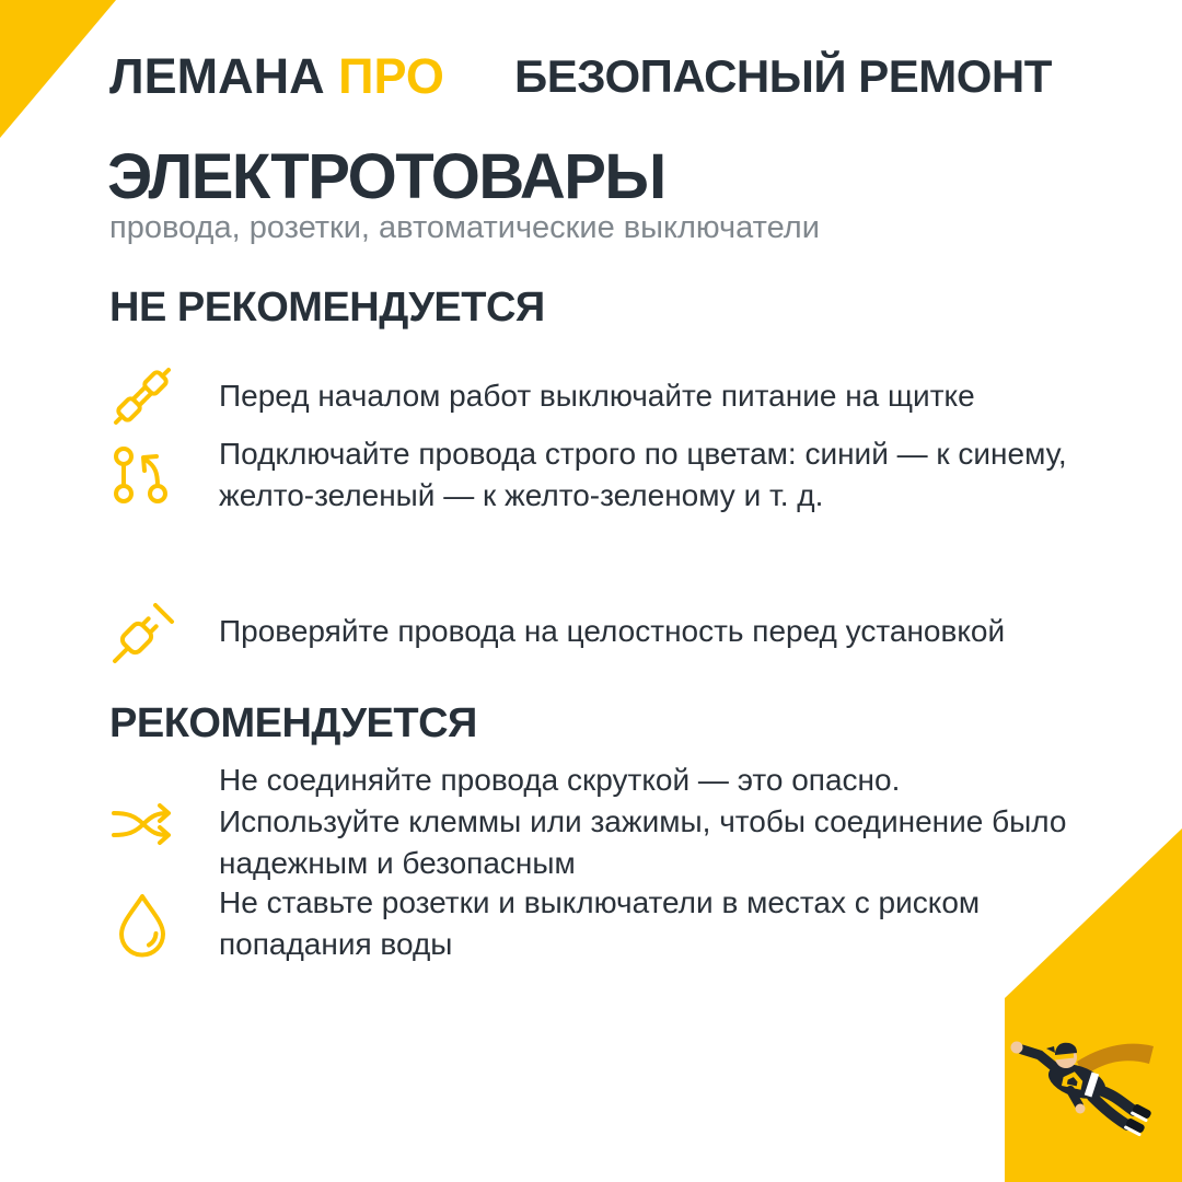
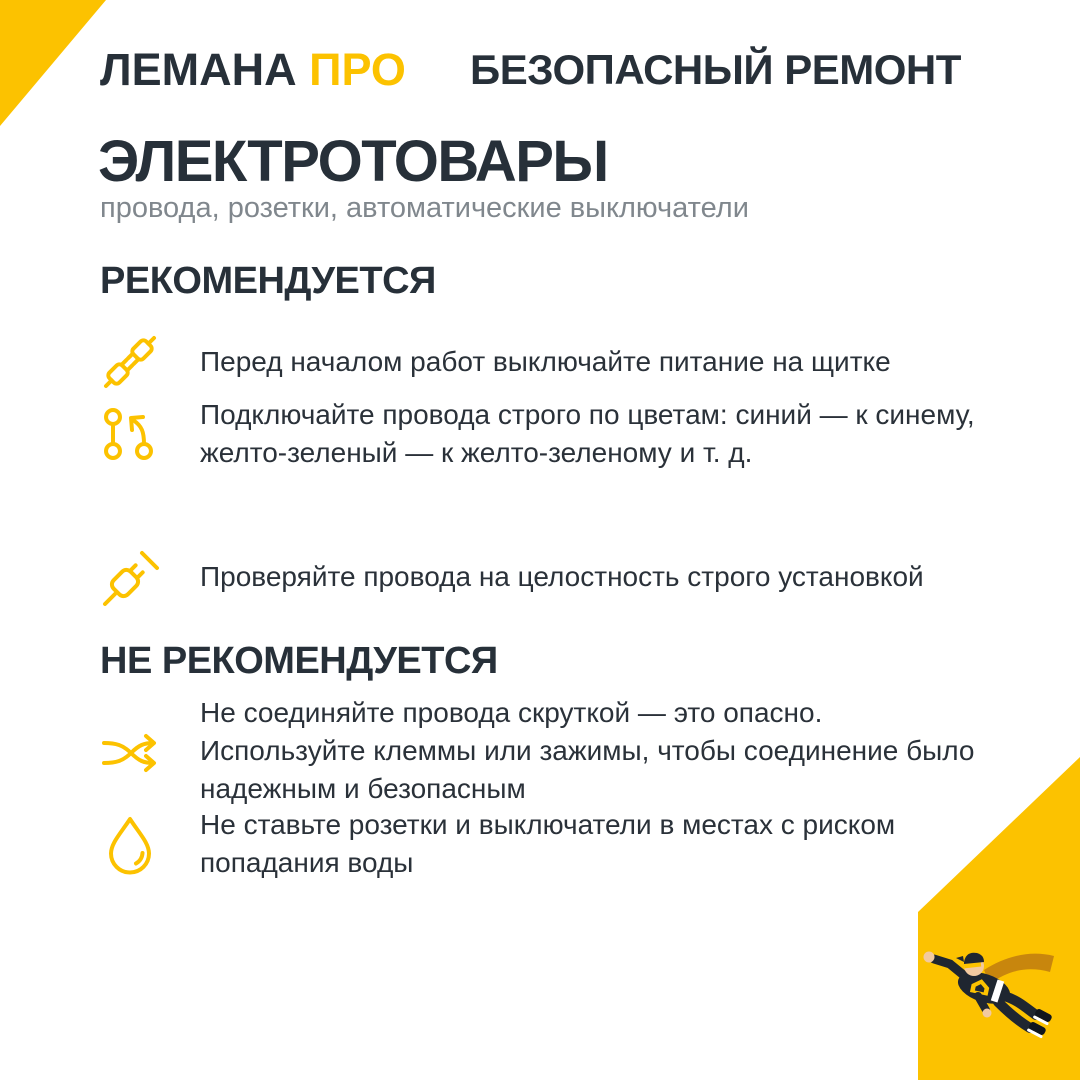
  ЛЕМАНА ПРО
  БЕЗОПАСНЫЙ РЕМОНТ
  ЭЛЕКТРОТОВАРЫ
  провода, розетки, автоматические выключатели
- НЕ РЕКОМЕНДУЕТСЯ
+ РЕКОМЕНДУЕТСЯ
  Перед началом работ выключайте питание на щитке
  Подключайте провода строго по цветам: синий — к синему,
  желто-зеленый — к желто-зеленому и т. д.
- Проверяйте провода на целостность перед установкой
+ Проверяйте провода на целостность строго установкой
- РЕКОМЕНДУЕТСЯ
+ НЕ РЕКОМЕНДУЕТСЯ
  Не соединяйте провода скруткой — это опасно.
  Используйте клеммы или зажимы, чтобы соединение было
  надежным и безопасным
  Не ставьте розетки и выключатели в местах с риском
  попадания воды
